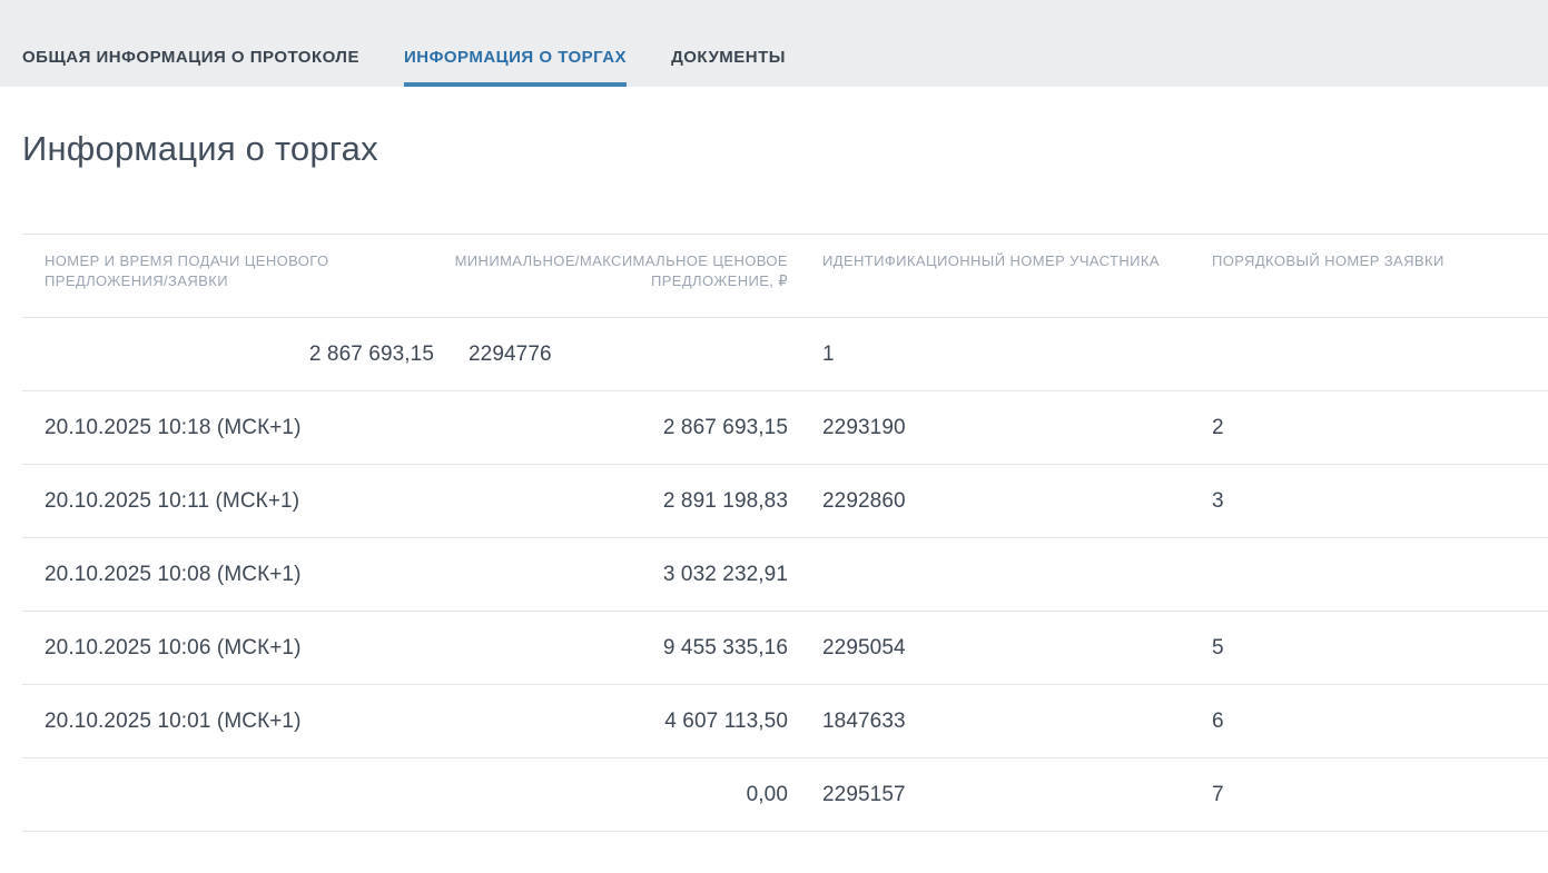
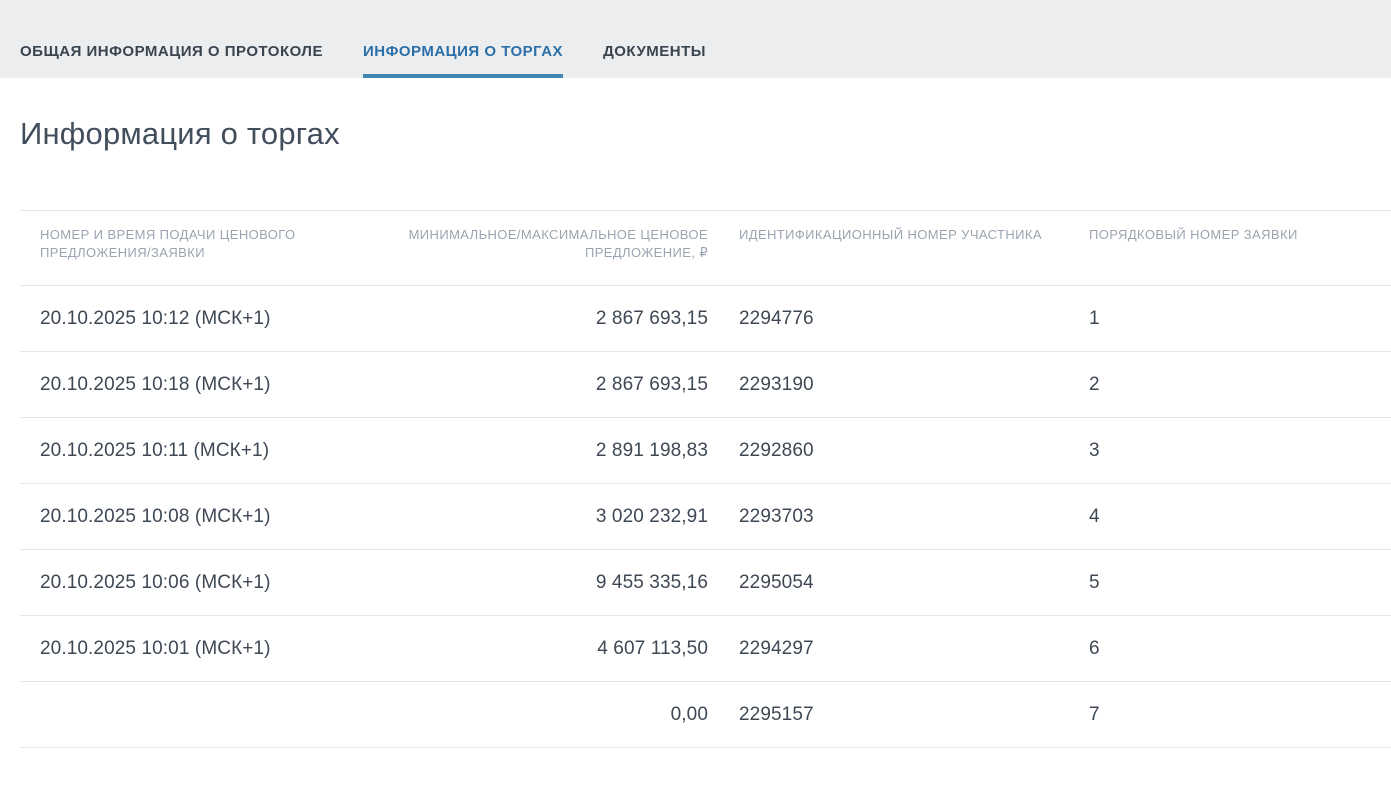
  ОБЩАЯ ИНФОРМАЦИЯ О ПРОТОКОЛЕ
  ИНФОРМАЦИЯ О ТОРГАХ
  ДОКУМЕНТЫ
  Информация о торгах
  НОМЕР И ВРЕМЯ ПОДАЧИ ЦЕНОВОГО ПРЕДЛОЖЕНИЯ/ЗАЯВКИ
  МИНИМАЛЬНОЕ/МАКСИМАЛЬНОЕ ЦЕНОВОЕ ПРЕДЛОЖЕНИЕ, ₽
  ИДЕНТИФИКАЦИОННЫЙ НОМЕР УЧАСТНИКА
  ПОРЯДКОВЫЙ НОМЕР ЗАЯВКИ
+ 20.10.2025 10:12 (МСК+1)
  2 867 693,15
  2294776
  1
  20.10.2025 10:18 (МСК+1)
  2 867 693,15
  2293190
  2
  20.10.2025 10:11 (МСК+1)
  2 891 198,83
  2292860
  3
  20.10.2025 10:08 (МСК+1)
- 3 032 232,91
+ 3 020 232,91
+ 2293703
+ 4
  20.10.2025 10:06 (МСК+1)
  9 455 335,16
  2295054
  5
  20.10.2025 10:01 (МСК+1)
  4 607 113,50
- 1847633
+ 2294297
  6
  0,00
  2295157
  7
